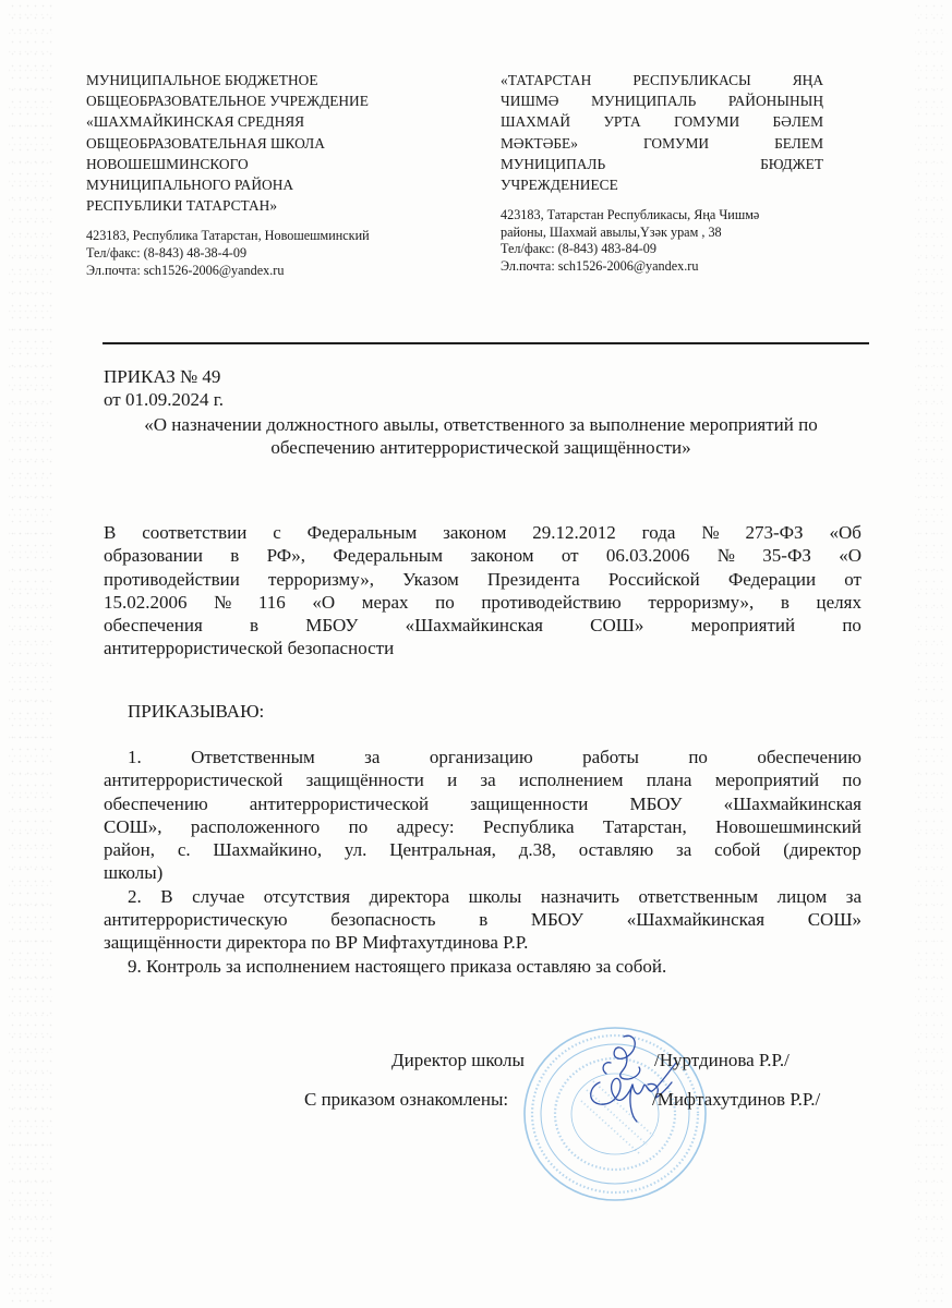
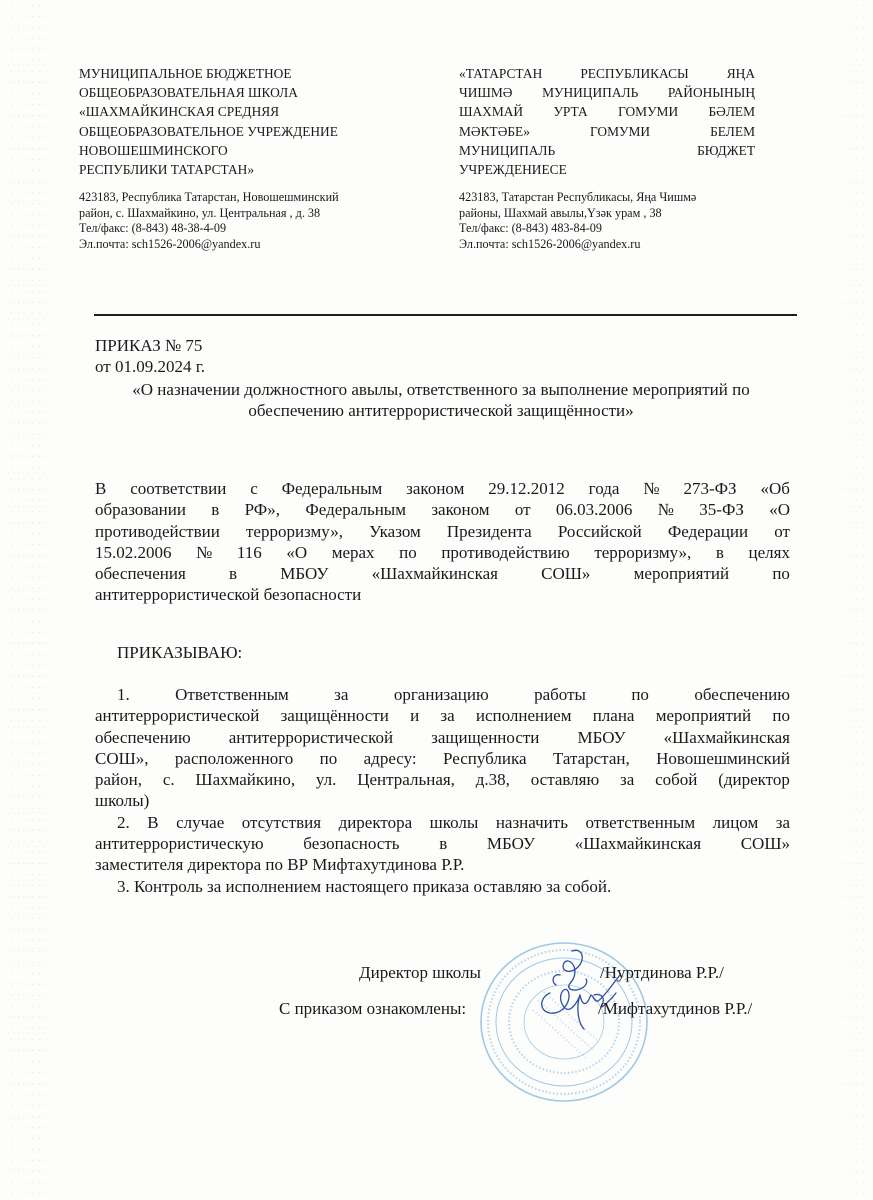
  МУНИЦИПАЛЬНОЕ БЮДЖЕТНОЕ
- ОБЩЕОБРАЗОВАТЕЛЬНОЕ УЧРЕЖДЕНИЕ
+ ОБЩЕОБРАЗОВАТЕЛЬНАЯ ШКОЛА
  «ШАХМАЙКИНСКАЯ СРЕДНЯЯ
- ОБЩЕОБРАЗОВАТЕЛЬНАЯ ШКОЛА
+ ОБЩЕОБРАЗОВАТЕЛЬНОЕ УЧРЕЖДЕНИЕ
  НОВОШЕШМИНСКОГО
- МУНИЦИПАЛЬНОГО РАЙОНА
  РЕСПУБЛИКИ ТАТАРСТАН»
  423183, Республика Татарстан, Новошешминский
+ район, с. Шахмайкино, ул. Центральная , д. 38
  Тел/факс: (8-843) 48-38-4-09
  Эл.почта: sch1526-2006@yandex.ru
  «ТАТАРСТАН
  РЕСПУБЛИКАСЫ
  ЯҢА
  ЧИШМӘ
  МУНИЦИПАЛЬ
  РАЙОНЫНЫҢ
  ШАХМАЙ
  УРТА
  ГОМУМИ
  БӘЛЕМ
  МӘКТӘБЕ»
  ГОМУМИ
  БЕЛЕМ
  МУНИЦИПАЛЬ
  БЮДЖЕТ
  УЧРЕЖДЕНИЕСЕ
  423183, Татарстан Республикасы, Яңа Чишмә
  районы, Шахмай авылы,Үзәк урам , 38
  Тел/факс: (8-843) 483-84-09
  Эл.почта: sch1526-2006@yandex.ru
- ПРИКАЗ № 49
+ ПРИКАЗ № 75
  от 01.09.2024 г.
  «О назначении должностного авылы, ответственного за выполнение мероприятий по
  обеспечению антитеррористической защищённости»
  В
  соответствии
  с
  Федеральным
  законом
  29.12.2012
  года
  №
  273-ФЗ
  «Об
  образовании
  в
  РФ»,
  Федеральным
  законом
  от
  06.03.2006
  №
  35-ФЗ
  «О
  противодействии
  терроризму»,
  Указом
  Президента
  Российской
  Федерации
  от
  15.02.2006
  №
  116
  «О
  мерах
  по
  противодействию
  терроризму»,
  в
  целях
  обеспечения
  в
  МБОУ
  «Шахмайкинская
  СОШ»
  мероприятий
  по
  антитеррористической безопасности
  ПРИКАЗЫВАЮ:
  1.
  Ответственным
  за
  организацию
  работы
  по
  обеспечению
  антитеррористической
  защищённости
  и
  за
  исполнением
  плана
  мероприятий
  по
  обеспечению
  антитеррористической
  защищенности
  МБОУ
  «Шахмайкинская
  СОШ»,
  расположенного
  по
  адресу:
  Республика
  Татарстан,
  Новошешминский
  район,
  с.
  Шахмайкино,
  ул.
  Центральная,
  д.38,
  оставляю
  за
  собой
  (директор
  школы)
  2.
  В
  случае
  отсутствия
  директора
  школы
  назначить
  ответственным
  лицом
  за
  антитеррористическую
  безопасность
  в
  МБОУ
  «Шахмайкинская
  СОШ»
- защищённости директора по ВР Мифтахутдинова Р.Р.
+ заместителя директора по ВР Мифтахутдинова Р.Р.
- 9. Контроль за исполнением настоящего приказа оставляю за собой.
+ 3. Контроль за исполнением настоящего приказа оставляю за собой.
  Директор школы
  /Нуртдинова Р.Р./
  С приказом ознакомлены:
  /Мифтахутдинов Р.Р./
